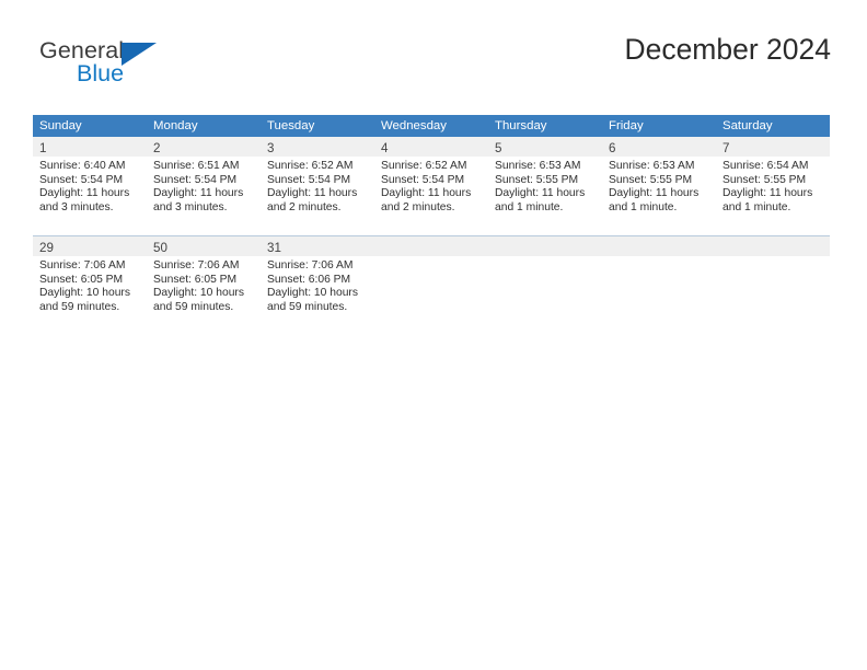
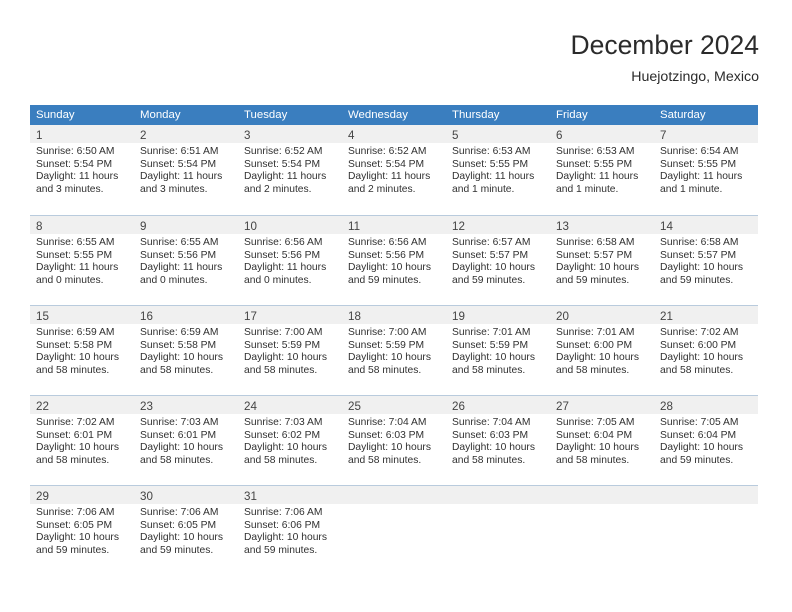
- General
- Blue
  December 2024
+ Huejotzingo, Mexico
  Sunday	Monday	Tuesday	Wednesday	Thursday	Friday	Saturday
- 1Sunrise: 6:40 AMSunset: 5:54 PMDaylight: 11 hoursand 3 minutes.	2Sunrise: 6:51 AMSunset: 5:54 PMDaylight: 11 hoursand 3 minutes.	3Sunrise: 6:52 AMSunset: 5:54 PMDaylight: 11 hoursand 2 minutes.	4Sunrise: 6:52 AMSunset: 5:54 PMDaylight: 11 hoursand 2 minutes.	5Sunrise: 6:53 AMSunset: 5:55 PMDaylight: 11 hoursand 1 minute.	6Sunrise: 6:53 AMSunset: 5:55 PMDaylight: 11 hoursand 1 minute.	7Sunrise: 6:54 AMSunset: 5:55 PMDaylight: 11 hoursand 1 minute.
+ 1Sunrise: 6:50 AMSunset: 5:54 PMDaylight: 11 hoursand 3 minutes.	2Sunrise: 6:51 AMSunset: 5:54 PMDaylight: 11 hoursand 3 minutes.	3Sunrise: 6:52 AMSunset: 5:54 PMDaylight: 11 hoursand 2 minutes.	4Sunrise: 6:52 AMSunset: 5:54 PMDaylight: 11 hoursand 2 minutes.	5Sunrise: 6:53 AMSunset: 5:55 PMDaylight: 11 hoursand 1 minute.	6Sunrise: 6:53 AMSunset: 5:55 PMDaylight: 11 hoursand 1 minute.	7Sunrise: 6:54 AMSunset: 5:55 PMDaylight: 11 hoursand 1 minute.
+ 8Sunrise: 6:55 AMSunset: 5:55 PMDaylight: 11 hoursand 0 minutes.	9Sunrise: 6:55 AMSunset: 5:56 PMDaylight: 11 hoursand 0 minutes.	10Sunrise: 6:56 AMSunset: 5:56 PMDaylight: 11 hoursand 0 minutes.	11Sunrise: 6:56 AMSunset: 5:56 PMDaylight: 10 hoursand 59 minutes.	12Sunrise: 6:57 AMSunset: 5:57 PMDaylight: 10 hoursand 59 minutes.	13Sunrise: 6:58 AMSunset: 5:57 PMDaylight: 10 hoursand 59 minutes.	14Sunrise: 6:58 AMSunset: 5:57 PMDaylight: 10 hoursand 59 minutes.
+ 15Sunrise: 6:59 AMSunset: 5:58 PMDaylight: 10 hoursand 58 minutes.	16Sunrise: 6:59 AMSunset: 5:58 PMDaylight: 10 hoursand 58 minutes.	17Sunrise: 7:00 AMSunset: 5:59 PMDaylight: 10 hoursand 58 minutes.	18Sunrise: 7:00 AMSunset: 5:59 PMDaylight: 10 hoursand 58 minutes.	19Sunrise: 7:01 AMSunset: 5:59 PMDaylight: 10 hoursand 58 minutes.	20Sunrise: 7:01 AMSunset: 6:00 PMDaylight: 10 hoursand 58 minutes.	21Sunrise: 7:02 AMSunset: 6:00 PMDaylight: 10 hoursand 58 minutes.
+ 22Sunrise: 7:02 AMSunset: 6:01 PMDaylight: 10 hoursand 58 minutes.	23Sunrise: 7:03 AMSunset: 6:01 PMDaylight: 10 hoursand 58 minutes.	24Sunrise: 7:03 AMSunset: 6:02 PMDaylight: 10 hoursand 58 minutes.	25Sunrise: 7:04 AMSunset: 6:03 PMDaylight: 10 hoursand 58 minutes.	26Sunrise: 7:04 AMSunset: 6:03 PMDaylight: 10 hoursand 58 minutes.	27Sunrise: 7:05 AMSunset: 6:04 PMDaylight: 10 hoursand 58 minutes.	28Sunrise: 7:05 AMSunset: 6:04 PMDaylight: 10 hoursand 59 minutes.
- 29Sunrise: 7:06 AMSunset: 6:05 PMDaylight: 10 hoursand 59 minutes.	50Sunrise: 7:06 AMSunset: 6:05 PMDaylight: 10 hoursand 59 minutes.	31Sunrise: 7:06 AMSunset: 6:06 PMDaylight: 10 hoursand 59 minutes.
+ 29Sunrise: 7:06 AMSunset: 6:05 PMDaylight: 10 hoursand 59 minutes.	30Sunrise: 7:06 AMSunset: 6:05 PMDaylight: 10 hoursand 59 minutes.	31Sunrise: 7:06 AMSunset: 6:06 PMDaylight: 10 hoursand 59 minutes.
